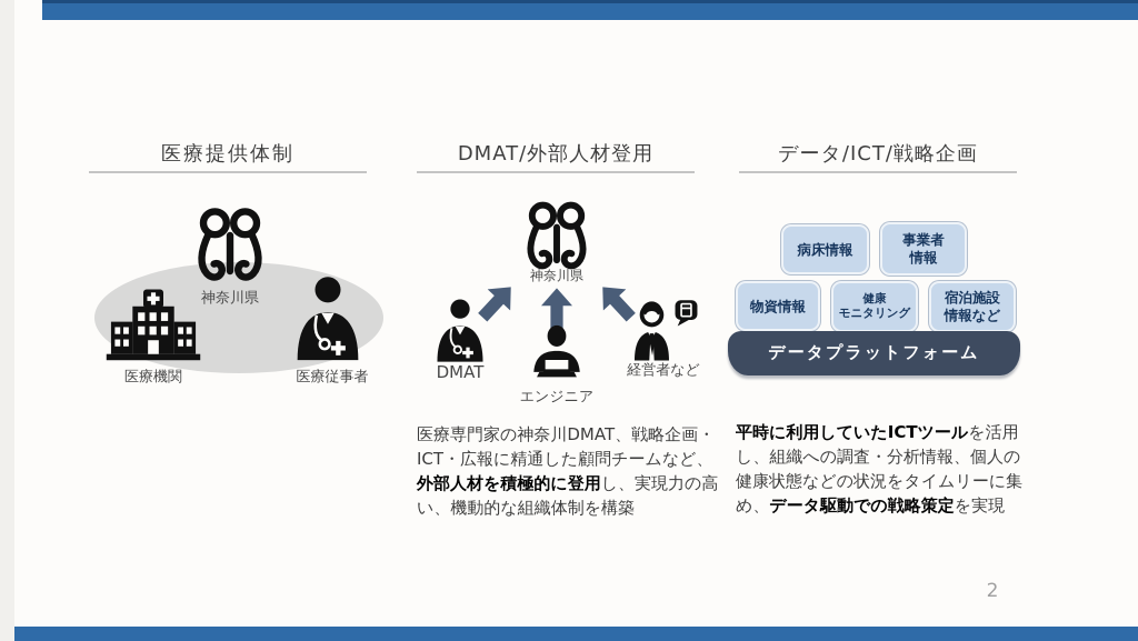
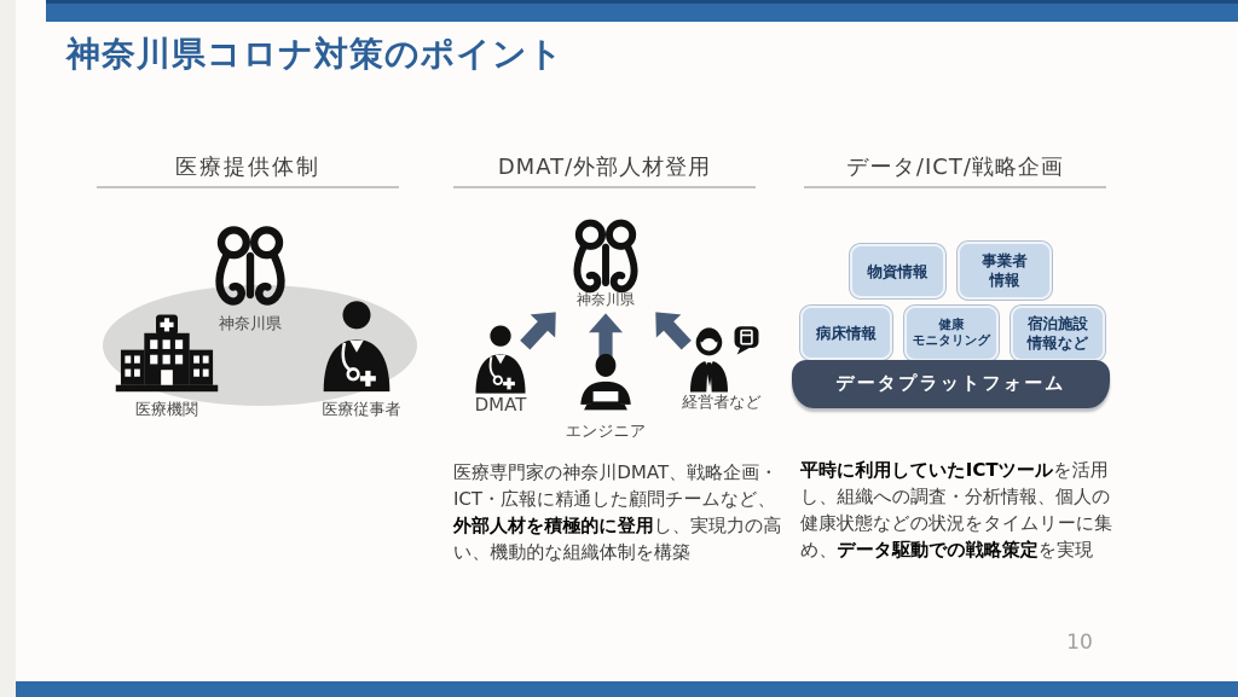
+ 神奈川県コロナ対策のポイント
  医療提供体制
  DMAT/外部人材登用
  データ/ICT/戦略企画
  神奈川県
  医療機関
  医療従事者
  神奈川県
  DMAT
  エンジニア
  経営者など
- 病床情報
+ 物資情報
  事業者
  情報
- 物資情報
+ 病床情報
  健康
  モニタリング
  宿泊施設
  情報など
  データプラットフォーム
  医療専門家の神奈川DMAT、戦略企画・ICT・広報に精通した顧問チームなど、外部人材を積極的に登用し、実現力の高い、機動的な組織体制を構築
  平時に利用していたICTツールを活用し、組織への調査・分析情報、個人の健康状態などの状況をタイムリーに集め、データ駆動での戦略策定を実現
- 2
+ 10
